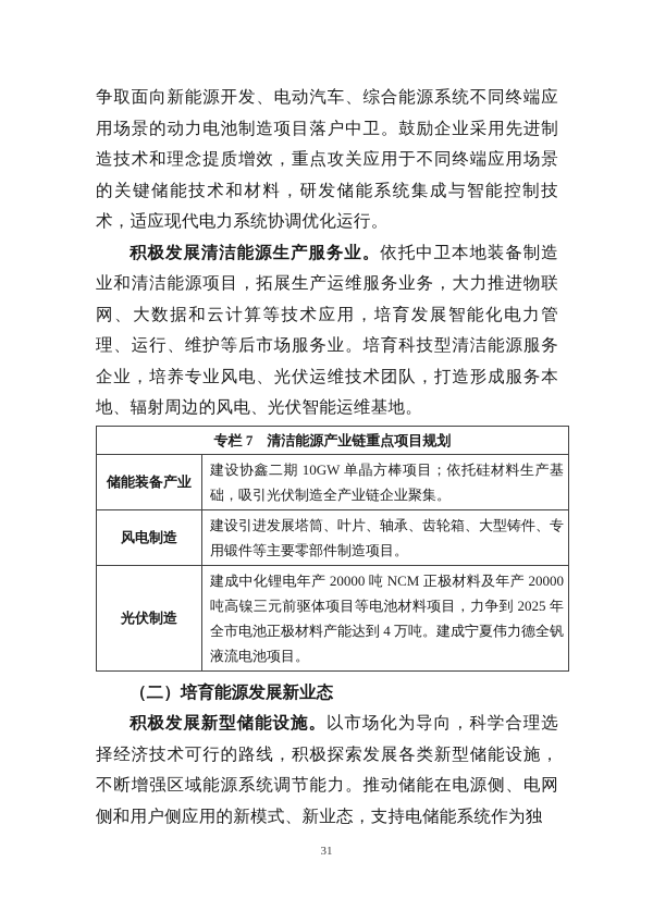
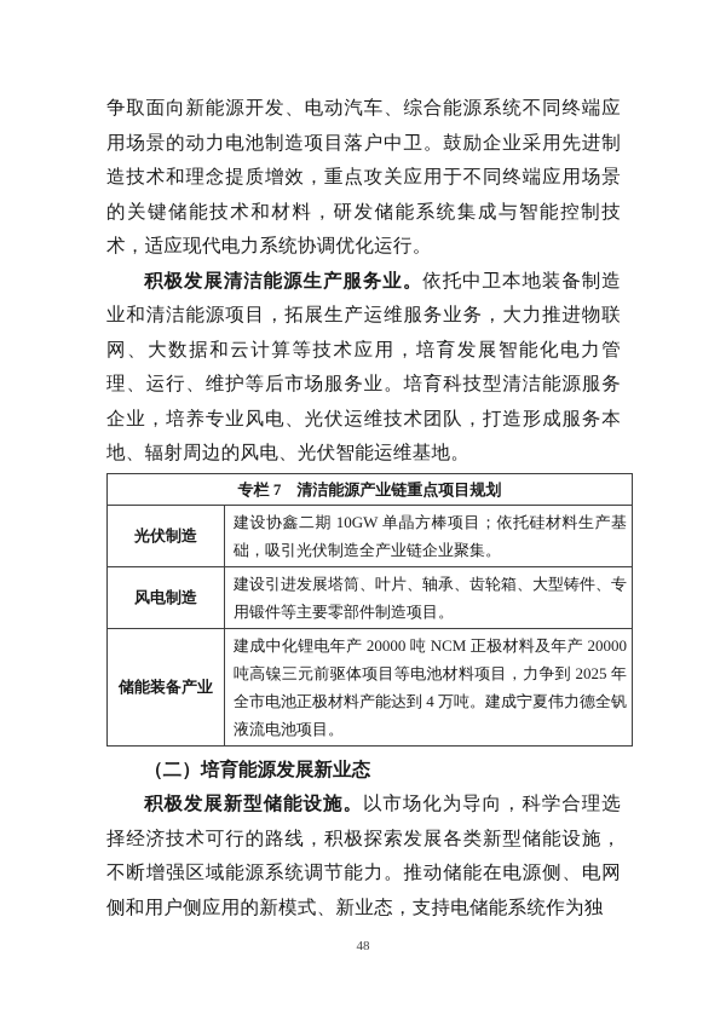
  争取面向新能源开发、电动汽车、综合能源系统不同终端应用场景的动力电池制造项目落户中卫。鼓励企业采用先进制造技术和理念提质增效，重点攻关应用于不同终端应用场景的关键储能技术和材料，研发储能系统集成与智能控制技术，适应现代电力系统协调优化运行。
  积极发展清洁能源生产服务业。依托中卫本地装备制造业和清洁能源项目，拓展生产运维服务业务，大力推进物联网、大数据和云计算等技术应用，培育发展智能化电力管理、运行、维护等后市场服务业。培育科技型清洁能源服务企业，培养专业风电、光伏运维技术团队，打造形成服务本地、辐射周边的风电、光伏智能运维基地。
  专栏 7 清洁能源产业链重点项目规划
- 储能装备产业	建设协鑫二期 10GW 单晶方棒项目；依托硅材料生产基础，吸引光伏制造全产业链企业聚集。
+ 光伏制造	建设协鑫二期 10GW 单晶方棒项目；依托硅材料生产基础，吸引光伏制造全产业链企业聚集。
  风电制造	建设引进发展塔筒、叶片、轴承、齿轮箱、大型铸件、专用锻件等主要零部件制造项目。
- 光伏制造	建成中化锂电年产 20000 吨 NCM 正极材料及年产 20000 吨高镍三元前驱体项目等电池材料项目，力争到 2025 年全市电池正极材料产能达到 4 万吨。建成宁夏伟力德全钒液流电池项目。
+ 储能装备产业	建成中化锂电年产 20000 吨 NCM 正极材料及年产 20000 吨高镍三元前驱体项目等电池材料项目，力争到 2025 年全市电池正极材料产能达到 4 万吨。建成宁夏伟力德全钒液流电池项目。
  （二）培育能源发展新业态
  积极发展新型储能设施。以市场化为导向，科学合理选择经济技术可行的路线，积极探索发展各类新型储能设施，不断增强区域能源系统调节能力。推动储能在电源侧、电网侧和用户侧应用的新模式、新业态，支持电储能系统作为独
- 31
+ 48
